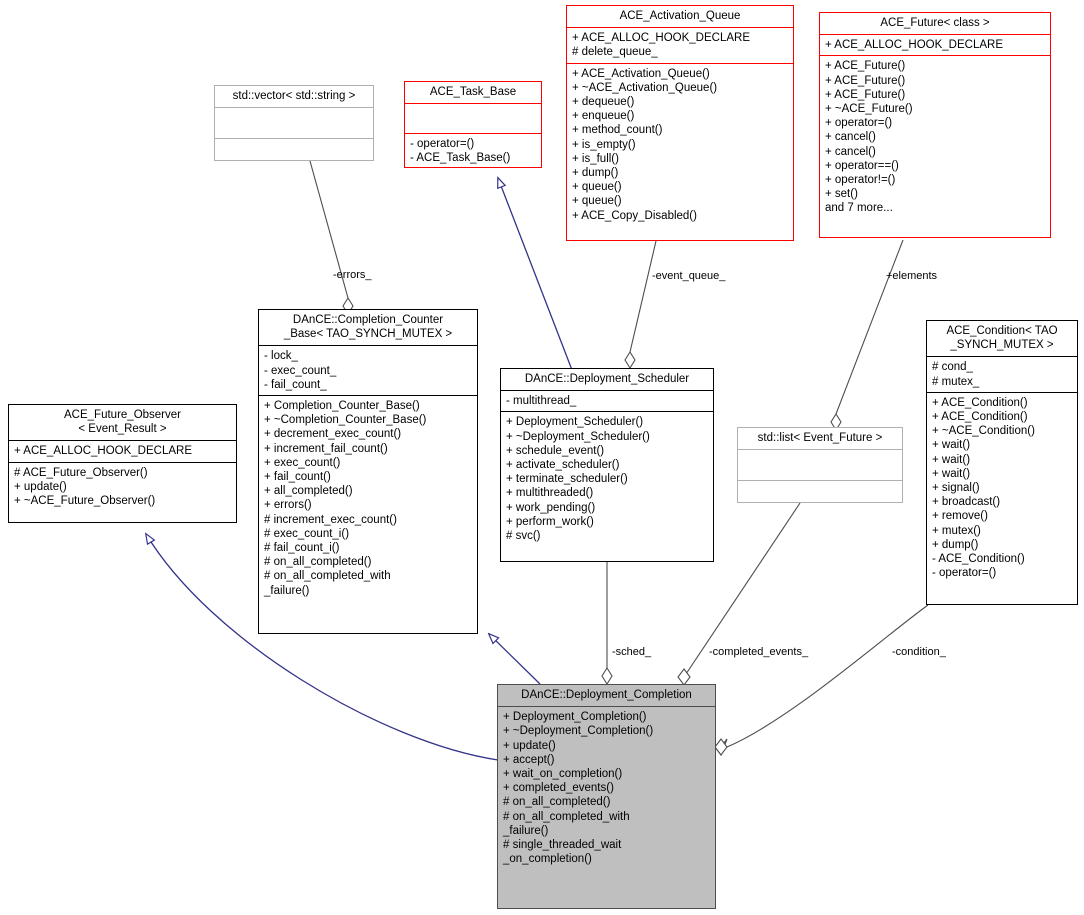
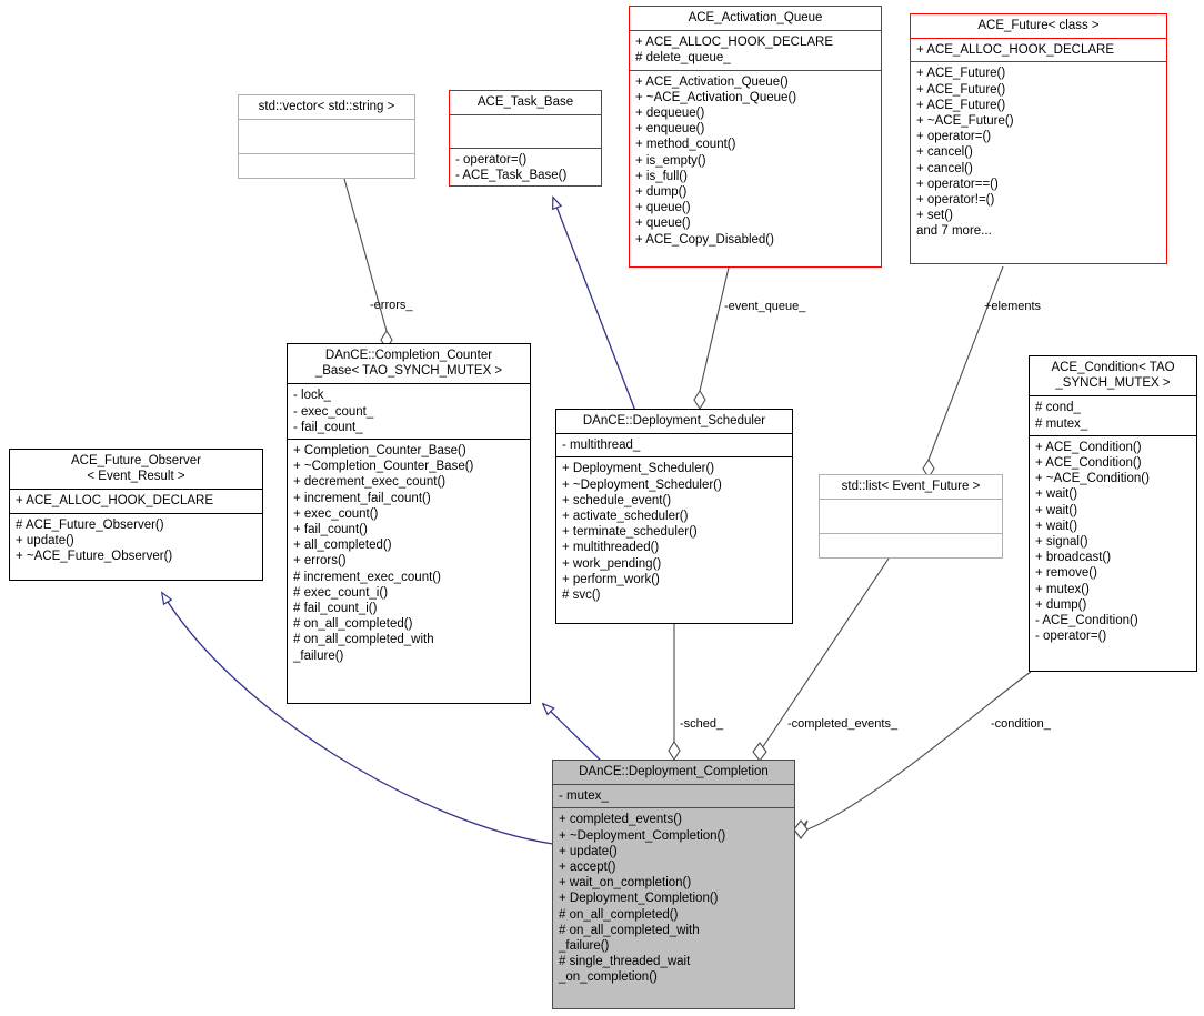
  -errors_
  -event_queue_
  +elements
  -sched_
  -completed_events_
  -condition_
  std::vector< std::string >
  ACE_Task_Base
  - operator=()
  - ACE_Task_Base()
  ACE_Activation_Queue
  + ACE_ALLOC_HOOK_DECLARE
  # delete_queue_
  + ACE_Activation_Queue()
  + ~ACE_Activation_Queue()
  + dequeue()
  + enqueue()
  + method_count()
  + is_empty()
  + is_full()
  + dump()
  + queue()
  + queue()
  + ACE_Copy_Disabled()
  ACE_Future< class >
  + ACE_ALLOC_HOOK_DECLARE
  + ACE_Future()
  + ACE_Future()
  + ACE_Future()
  + ~ACE_Future()
  + operator=()
  + cancel()
  + cancel()
  + operator==()
  + operator!=()
  + set()
  and 7 more...
  DAnCE::Completion_Counter
  _Base< TAO_SYNCH_MUTEX >
  - lock_
  - exec_count_
  - fail_count_
  + Completion_Counter_Base()
  + ~Completion_Counter_Base()
  + decrement_exec_count()
  + increment_fail_count()
  + exec_count()
  + fail_count()
  + all_completed()
  + errors()
  # increment_exec_count()
  # exec_count_i()
  # fail_count_i()
  # on_all_completed()
  # on_all_completed_with
  _failure()
  DAnCE::Deployment_Scheduler
  - multithread_
  + Deployment_Scheduler()
  + ~Deployment_Scheduler()
  + schedule_event()
  + activate_scheduler()
  + terminate_scheduler()
  + multithreaded()
  + work_pending()
  + perform_work()
  # svc()
  ACE_Future_Observer
  < Event_Result >
  + ACE_ALLOC_HOOK_DECLARE
  # ACE_Future_Observer()
  + update()
  + ~ACE_Future_Observer()
  std::list< Event_Future >
  ACE_Condition< TAO
  _SYNCH_MUTEX >
  # cond_
  # mutex_
  + ACE_Condition()
  + ACE_Condition()
  + ~ACE_Condition()
  + wait()
  + wait()
  + wait()
  + signal()
  + broadcast()
  + remove()
  + mutex()
  + dump()
  - ACE_Condition()
  - operator=()
  DAnCE::Deployment_Completion
+ - mutex_
- + Deployment_Completion()
+ + completed_events()
  + ~Deployment_Completion()
  + update()
  + accept()
  + wait_on_completion()
- + completed_events()
+ + Deployment_Completion()
  # on_all_completed()
  # on_all_completed_with
  _failure()
  # single_threaded_wait
  _on_completion()
